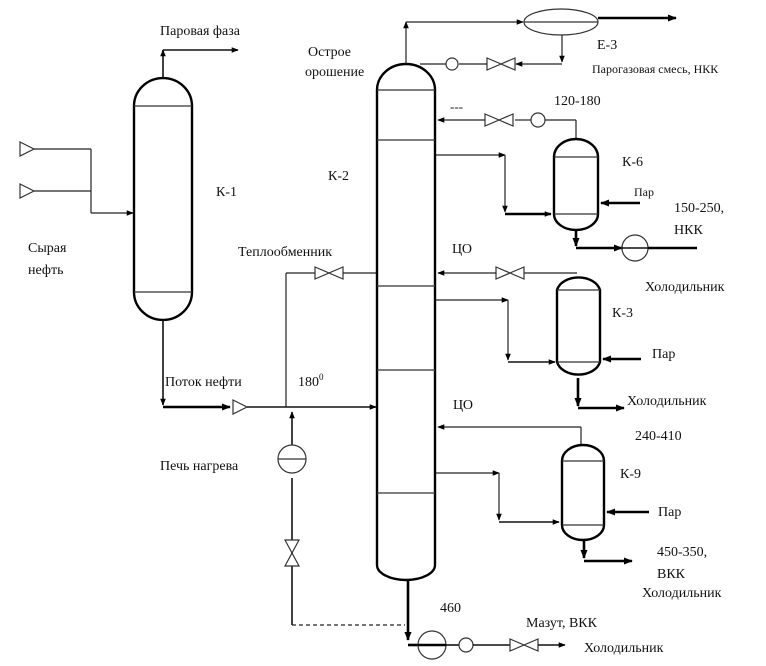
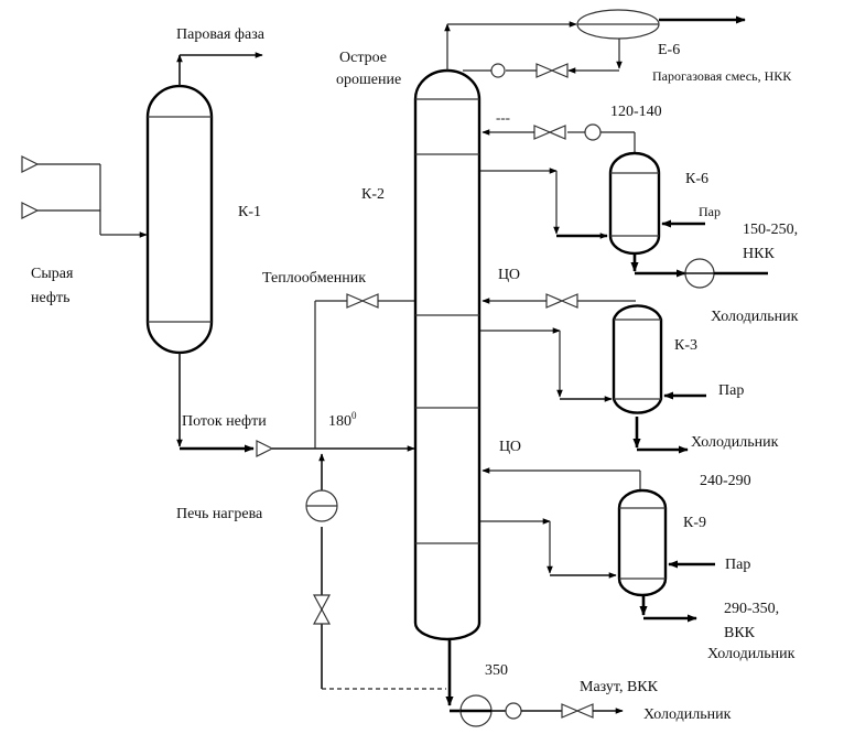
  К-1
  Паровая фаза
  Сырая
  нефть
  Поток нефти
  1800
  Теплообменник
  Печь нагрева
  К-2
  Острое
  орошение
- Е-3
+ Е-6
  Парогазовая смесь, НКК
  ---
- 120-180
+ 120-140
  К-6
  Пар
  150-250,
  НКК
  ЦО
  Холодильник
  К-3
  Пар
  Холодильник
  ЦО
- 240-410
+ 240-290
  К-9
  Пар
- 450-350,
+ 290-350,
  ВКК
  Холодильник
- 460
+ 350
  Мазут, ВКК
  Холодильник
